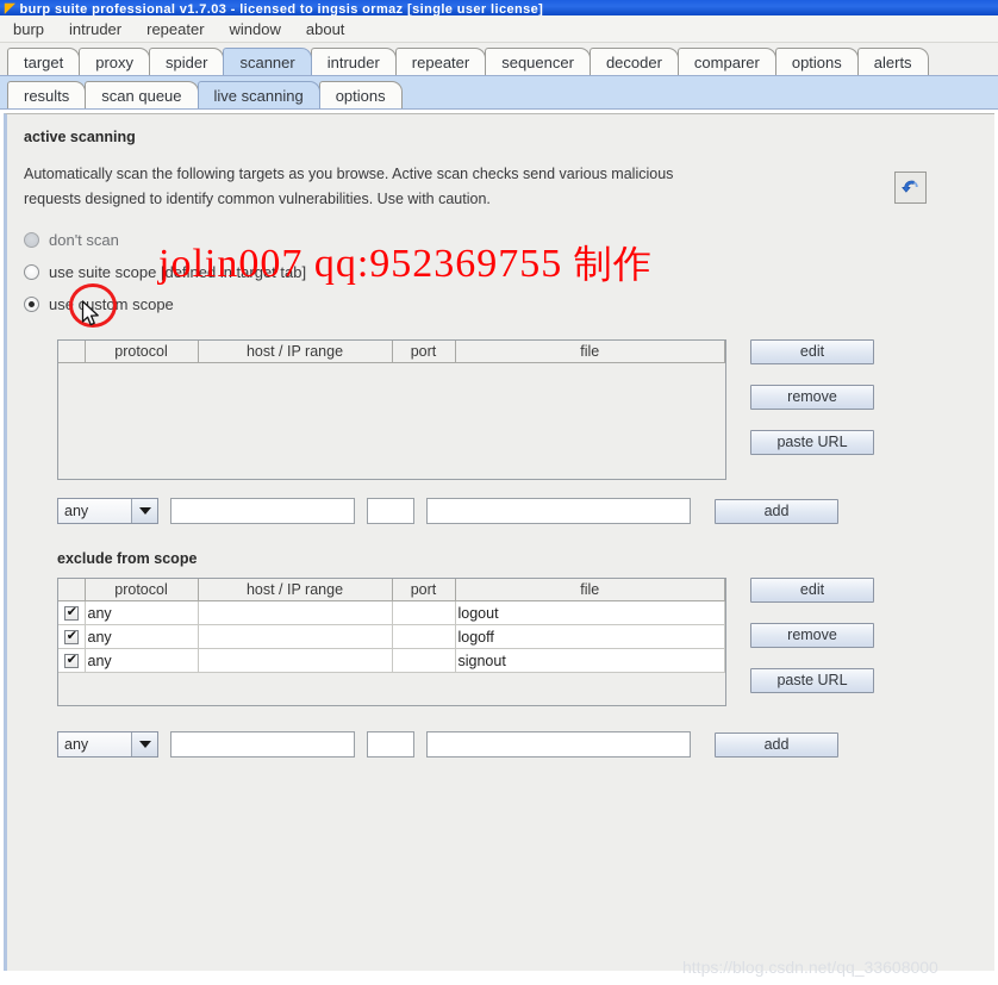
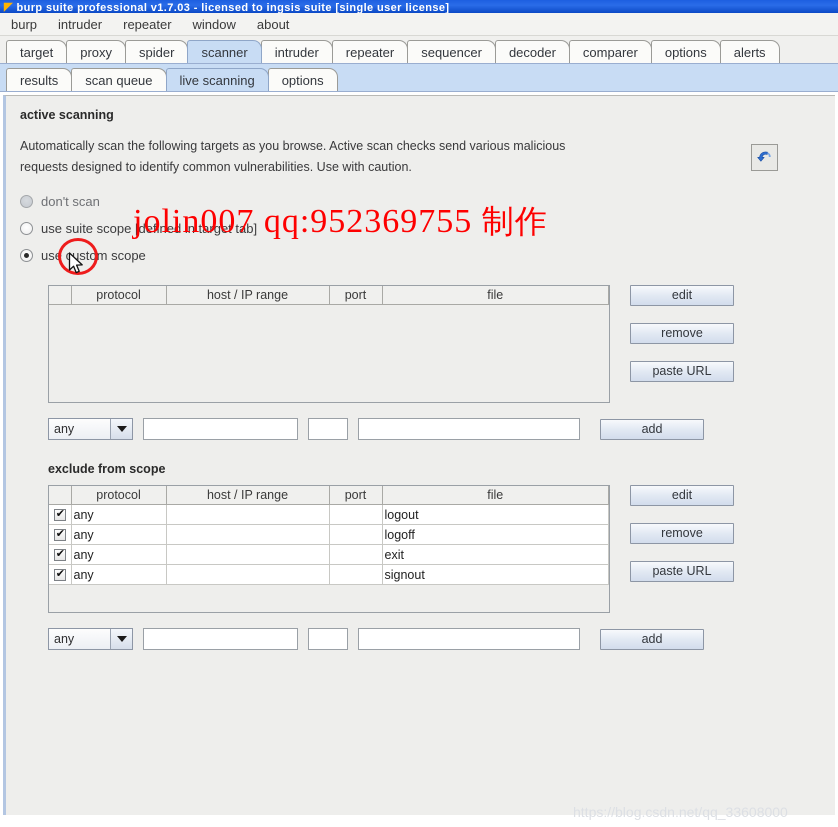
  ◤
- burp suite professional v1.7.03 - licensed to ingsis ormaz [single user license]
+ burp suite professional v1.7.03 - licensed to ingsis suite [single user license]
  burp
  intruder
  repeater
  window
  about
  target
  proxy
  spider
  scanner
  intruder
  repeater
  sequencer
  decoder
  comparer
  options
  alerts
  results
  scan queue
  live scanning
  options
  active scanning
  Automatically scan the following targets as you browse. Active scan checks send various malicious requests designed to identify common vulnerabilities. Use with caution.
  don't scan
  use suite scope [defined in target tab]
  use custom scope
  	protocol	host / IP range	port	file
  edit
  remove
  paste URL
  any
  add
  exclude from scope
  	protocol	host / IP range	port	file
  	any			logout
  	any			logoff
+ 	any			exit
  	any			signout
  edit
  remove
  paste URL
  any
  add
  jolin007 qq:952369755 制作
  https://blog.csdn.net/qq_33608000
